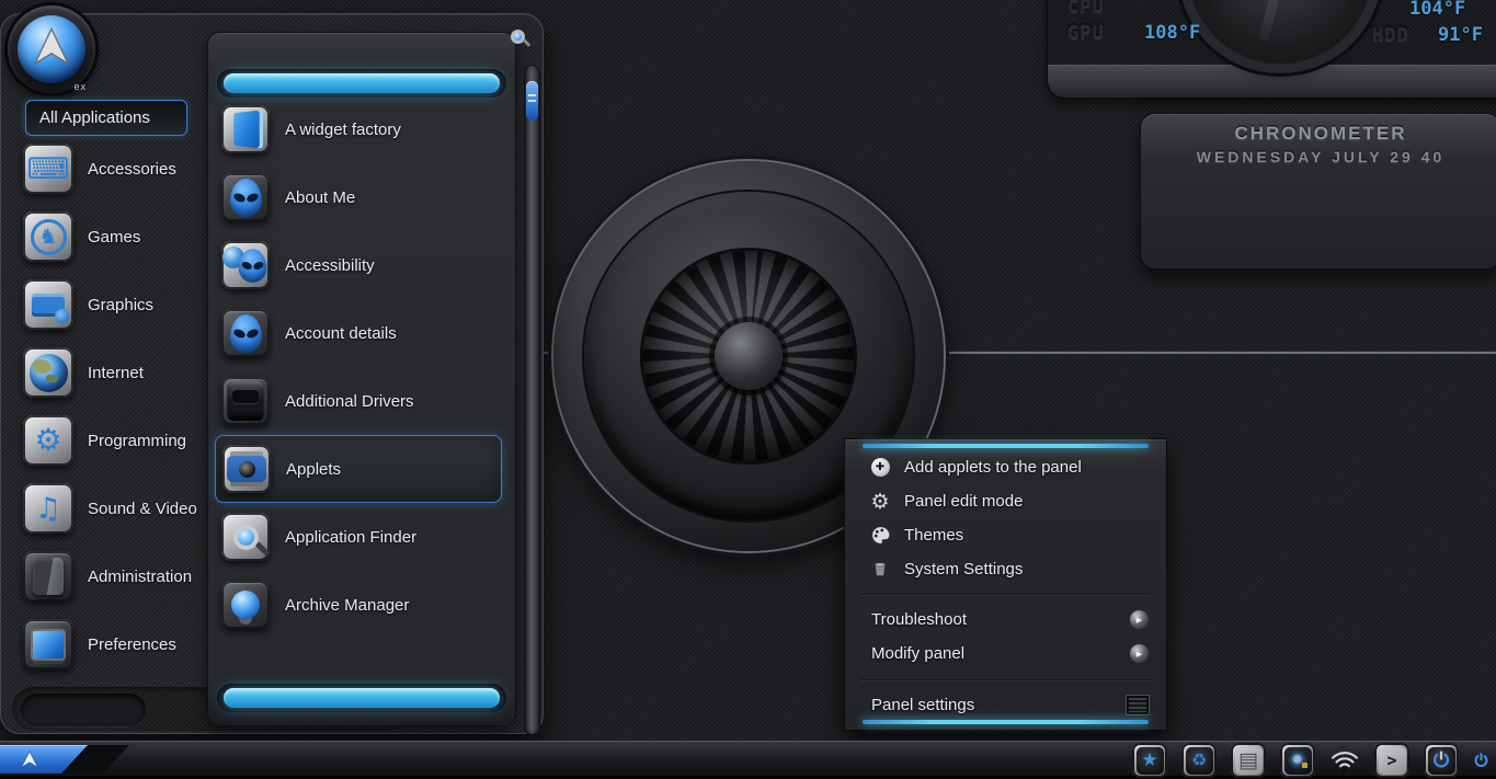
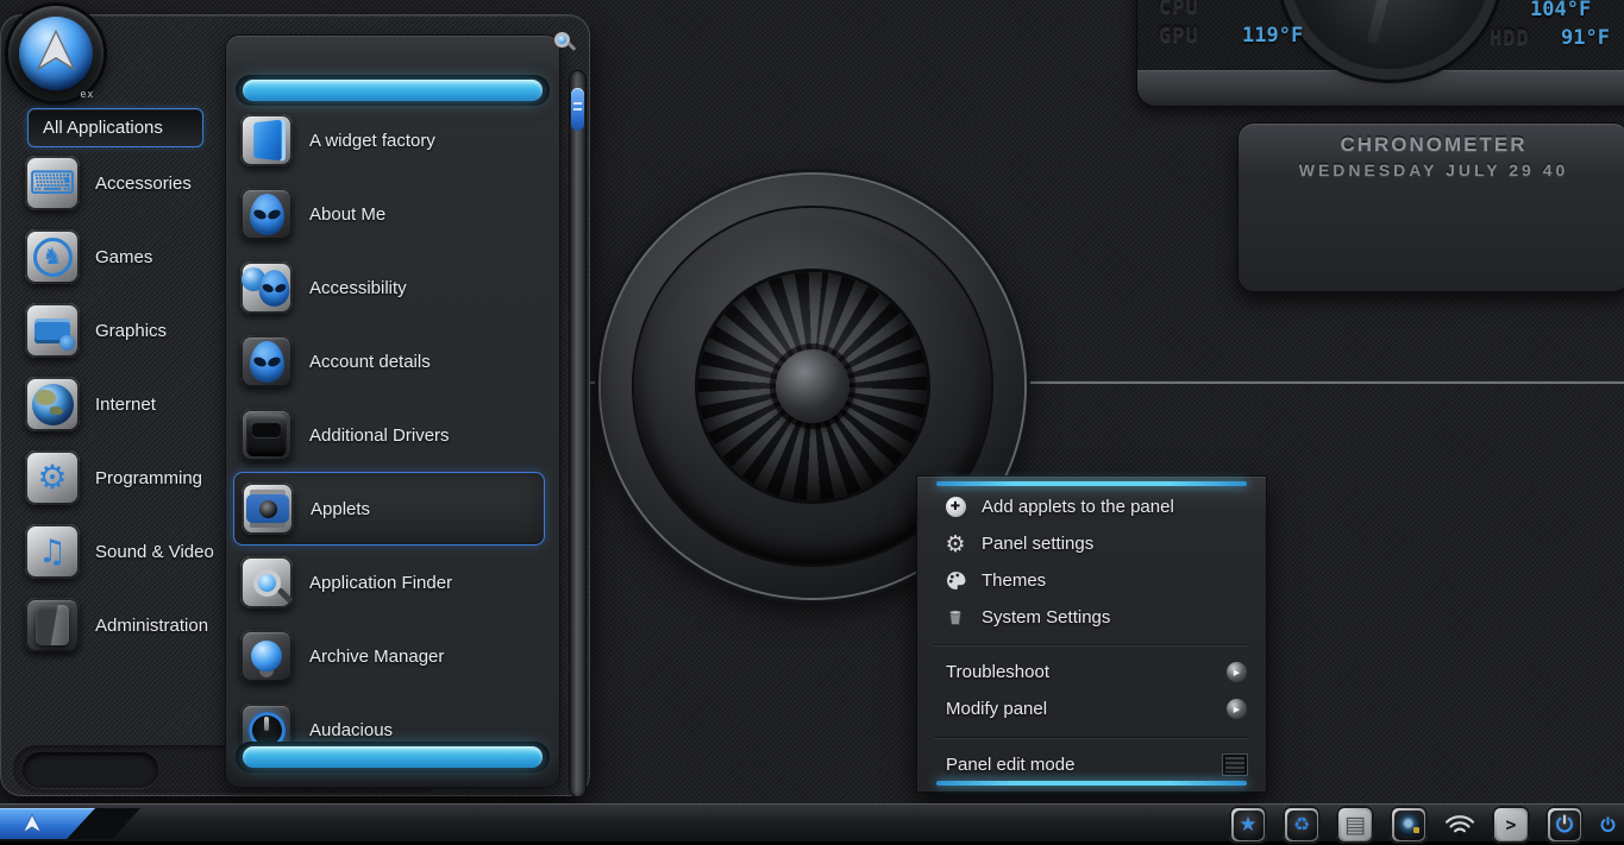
  CPU
  104°F
  GPU
- 108°F
+ 119°F
  HDD
  91°F
  CHRONOMETER
  WEDNESDAY JULY 29 40
  ex
  All Applications
  Accessories
  Games
  Graphics
  Internet
  Programming
  Sound & Video
  Administration
- Preferences
  A widget factory
  About Me
  Accessibility
  Account details
  Additional Drivers
  Applets
  Application Finder
  Archive Manager
+ Audacious
  Add applets to the panel
- Panel edit mode
+ Panel settings
  Themes
  System Settings
  Troubleshoot
  Modify panel
- Panel settings
+ Panel edit mode
